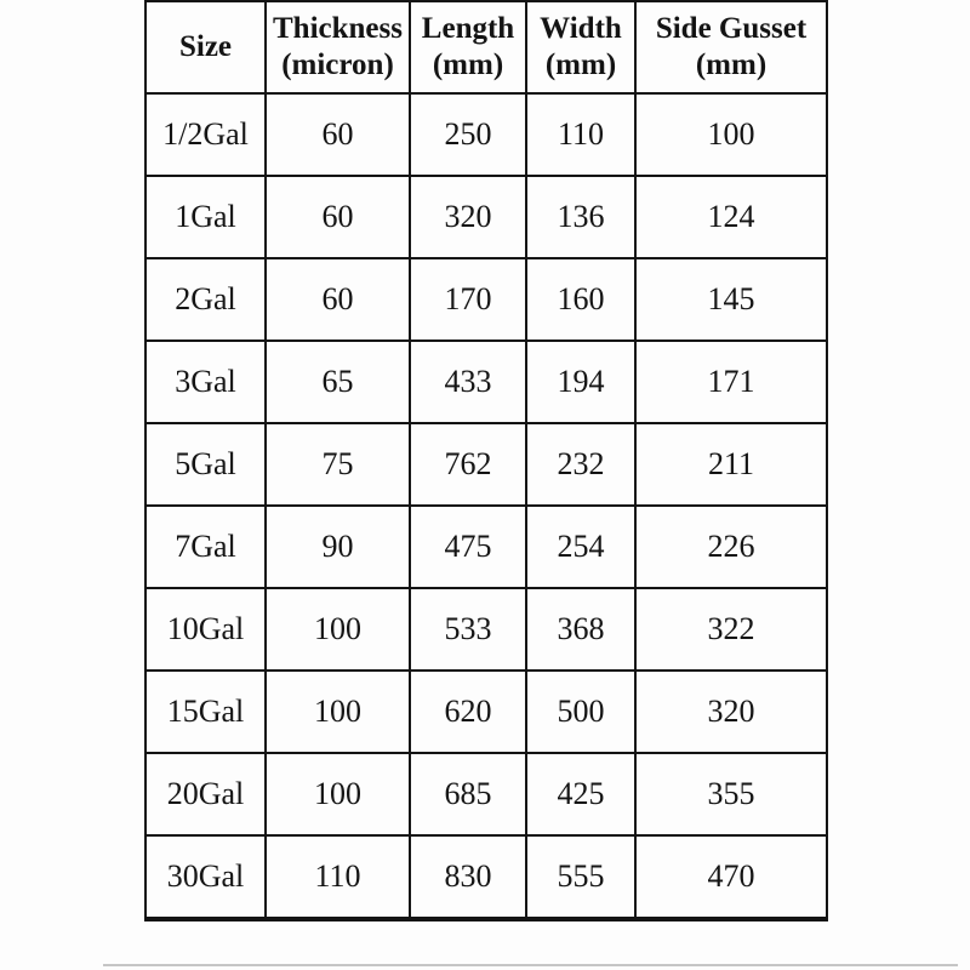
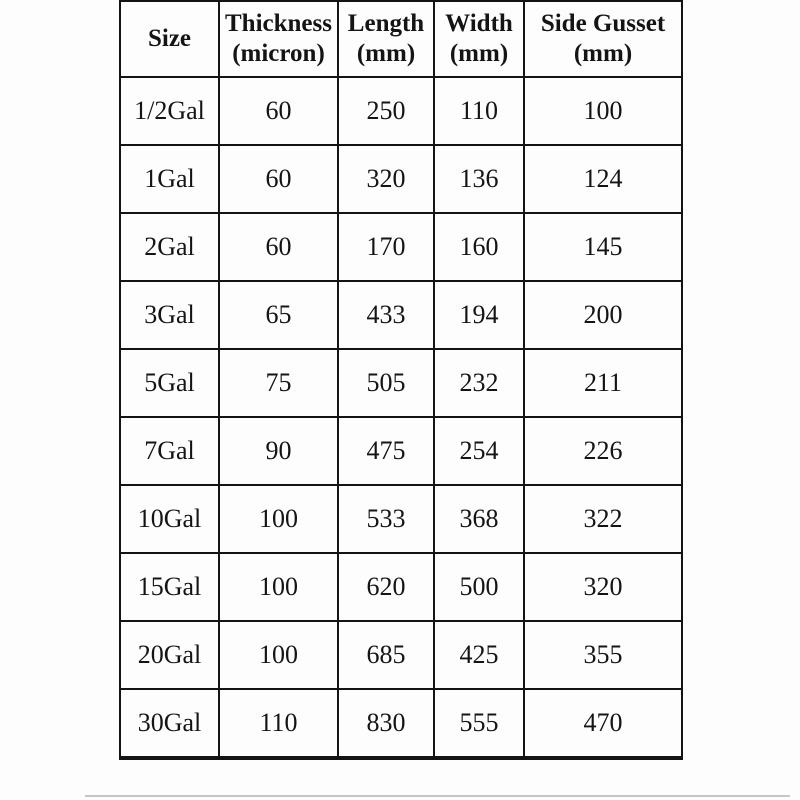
  Size	Thickness (micron)	Length (mm)	Width (mm)	Side Gusset (mm)
  1/2Gal	60	250	110	100
  1Gal	60	320	136	124
  2Gal	60	170	160	145
- 3Gal	65	433	194	171
+ 3Gal	65	433	194	200
- 5Gal	75	762	232	211
+ 5Gal	75	505	232	211
  7Gal	90	475	254	226
  10Gal	100	533	368	322
  15Gal	100	620	500	320
  20Gal	100	685	425	355
  30Gal	110	830	555	470
